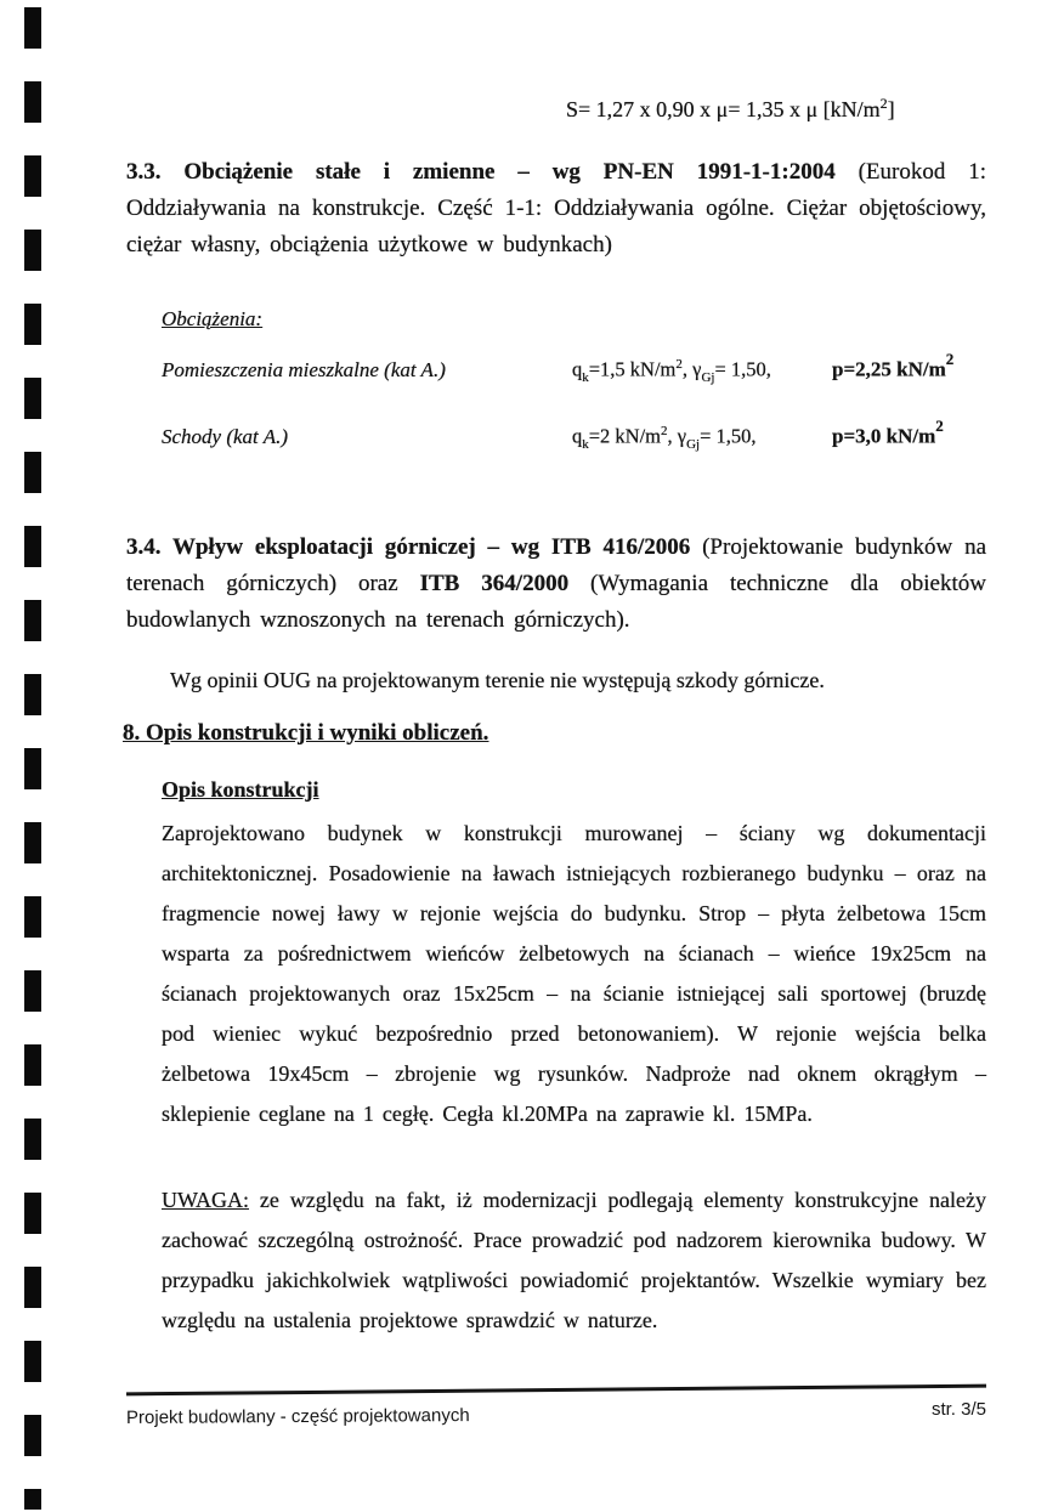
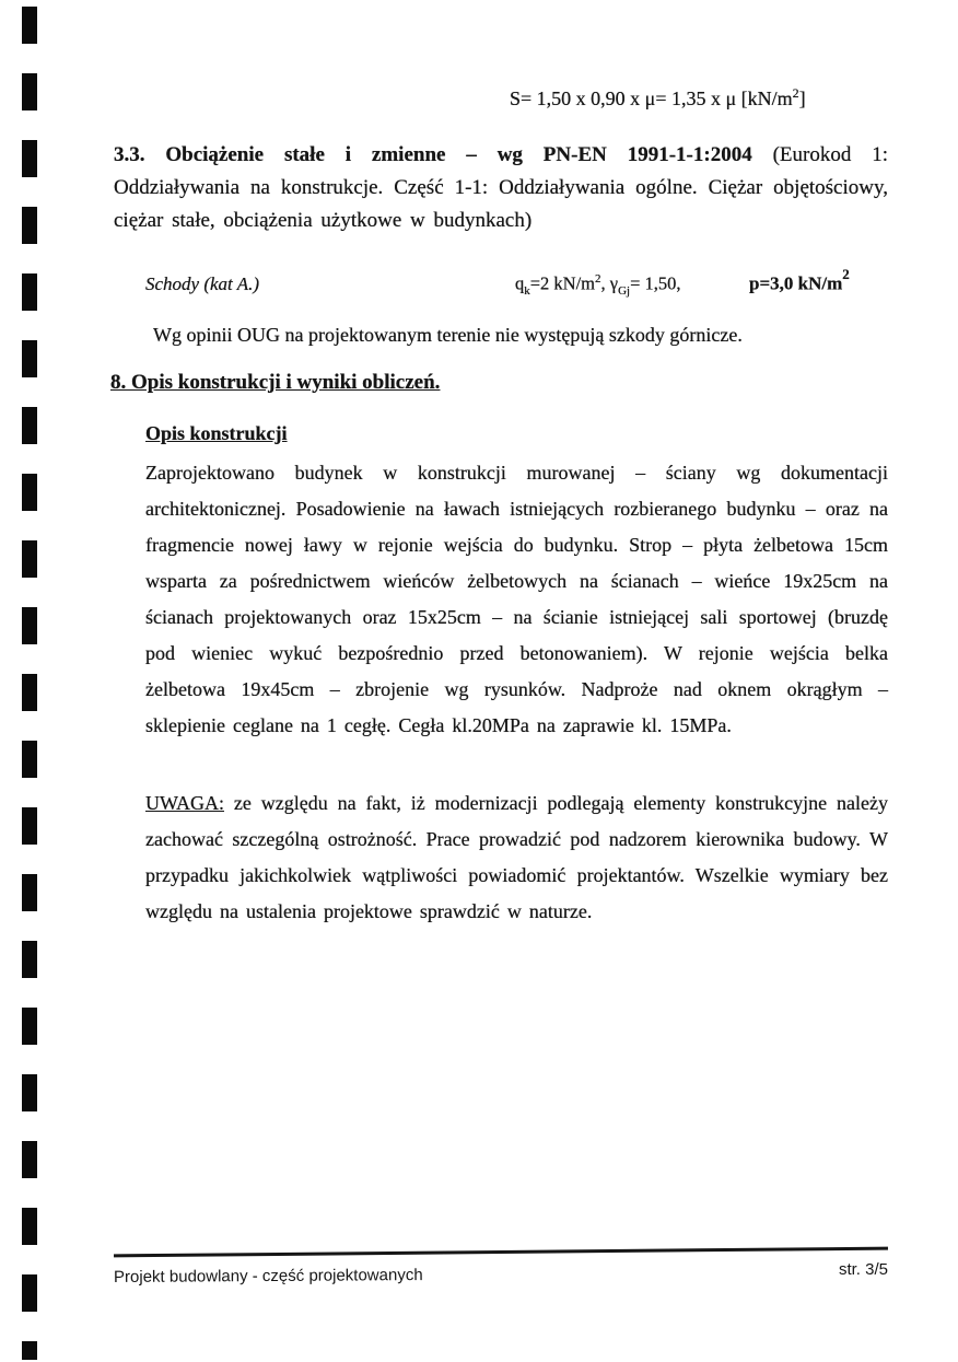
- S= 1,27 x 0,90 x μ= 1,35 x μ [kN/m2]
+ S= 1,50 x 0,90 x μ= 1,35 x μ [kN/m2]
- 3.3. Obciążenie stałe i zmienne – wg PN-EN 1991-1-1:2004 (Eurokod 1: Oddziaływania na konstrukcje. Część 1-1: Oddziaływania ogólne. Ciężar objętościowy, ciężar własny, obciążenia użytkowe w budynkach)
+ 3.3. Obciążenie stałe i zmienne – wg PN-EN 1991-1-1:2004 (Eurokod 1: Oddziaływania na konstrukcje. Część 1-1: Oddziaływania ogólne. Ciężar objętościowy, ciężar stałe, obciążenia użytkowe w budynkach)
- Obciążenia:
- Pomieszczenia mieszkalne (kat A.)
- qk=1,5 kN/m2, γGj= 1,50,
- p=2,25 kN/m2
  Schody (kat A.)
  qk=2 kN/m2, γGj= 1,50,
  p=3,0 kN/m2
- 3.4. Wpływ eksploatacji górniczej – wg ITB 416/2006 (Projektowanie budynków na terenach górniczych) oraz ITB 364/2000 (Wymagania techniczne dla obiektów budowlanych wznoszonych na terenach górniczych).
  Wg opinii OUG na projektowanym terenie nie występują szkody górnicze.
  8. Opis konstrukcji i wyniki obliczeń.
  Opis konstrukcji
  Zaprojektowano budynek w konstrukcji murowanej – ściany wg dokumentacji architektonicznej. Posadowienie na ławach istniejących rozbieranego budynku – oraz na fragmencie nowej ławy w rejonie wejścia do budynku. Strop – płyta żelbetowa 15cm wsparta za pośrednictwem wieńców żelbetowych na ścianach – wieńce 19x25cm na ścianach projektowanych oraz 15x25cm – na ścianie istniejącej sali sportowej (bruzdę pod wieniec wykuć bezpośrednio przed betonowaniem). W rejonie wejścia belka żelbetowa 19x45cm – zbrojenie wg rysunków. Nadproże nad oknem okrągłym – sklepienie ceglane na 1 cegłę. Cegła kl.20MPa na zaprawie kl. 15MPa.
  UWAGA: ze względu na fakt, iż modernizacji podlegają elementy konstrukcyjne należy zachować szczególną ostrożność. Prace prowadzić pod nadzorem kierownika budowy. W przypadku jakichkolwiek wątpliwości powiadomić projektantów. Wszelkie wymiary bez względu na ustalenia projektowe sprawdzić w naturze.
  Projekt budowlany - część projektowanych
  str. 3/5
